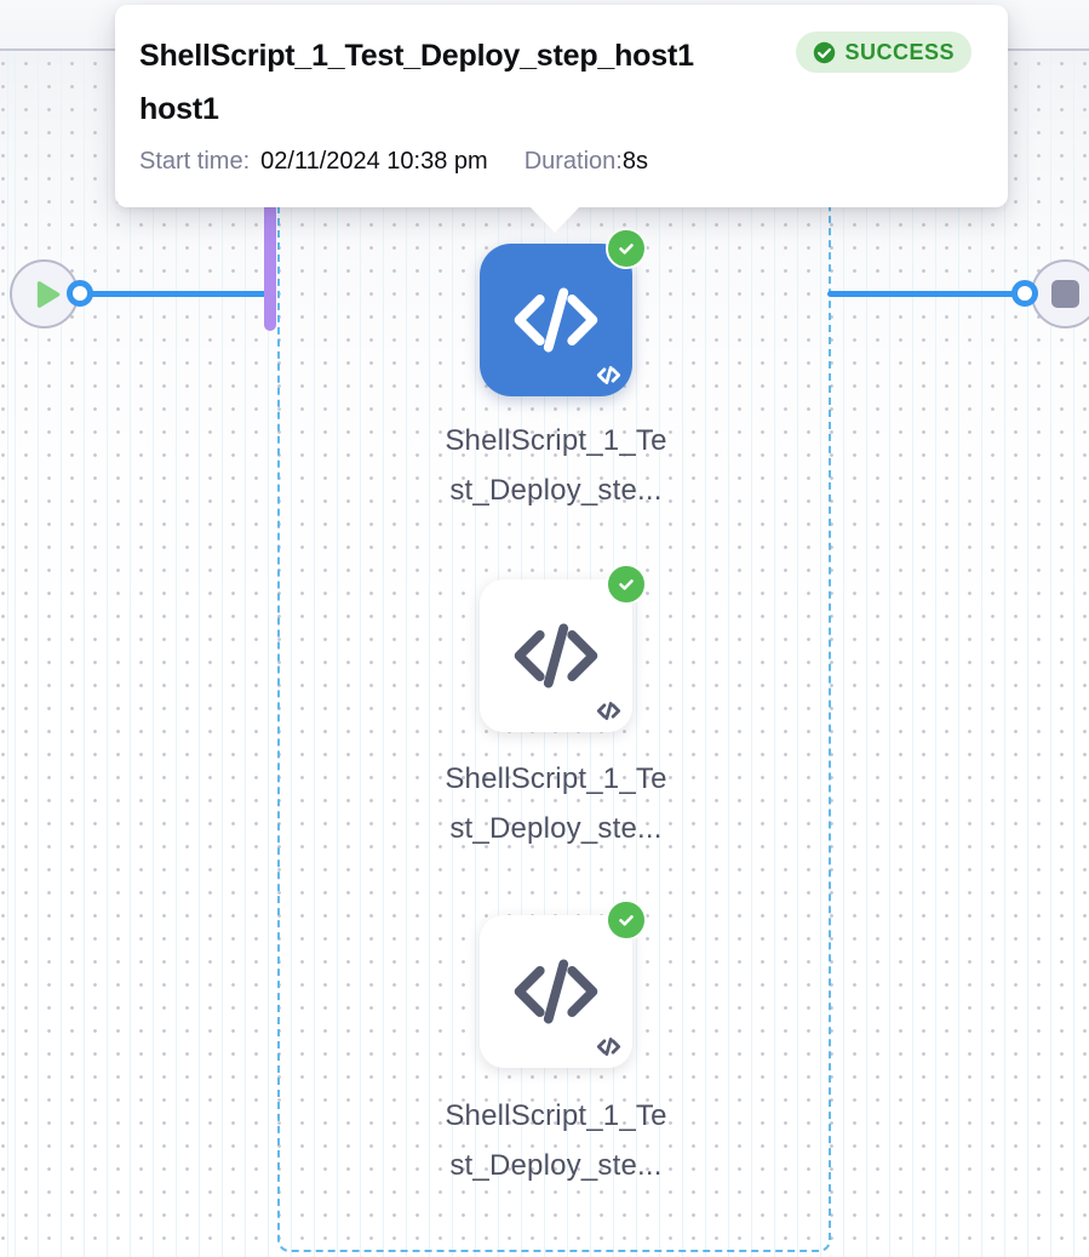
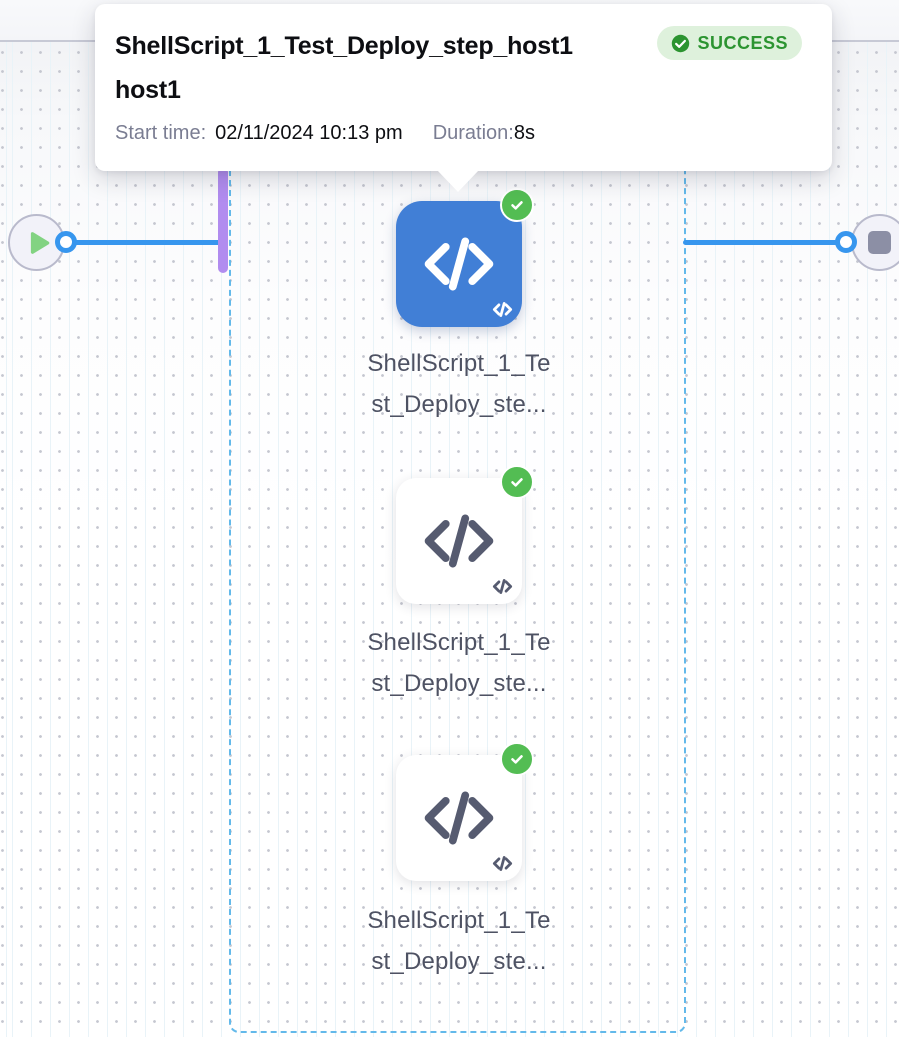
  ShellScript_1_Te
  st_Deploy_ste...
  ShellScript_1_Te
  st_Deploy_ste...
  ShellScript_1_Te
  st_Deploy_ste...
  ShellScript_1_Test_Deploy_step_host1
  host1
  SUCCESS
  Start time:
- 02/11/2024 10:38 pm
+ 02/11/2024 10:13 pm
  Duration:
  8s
